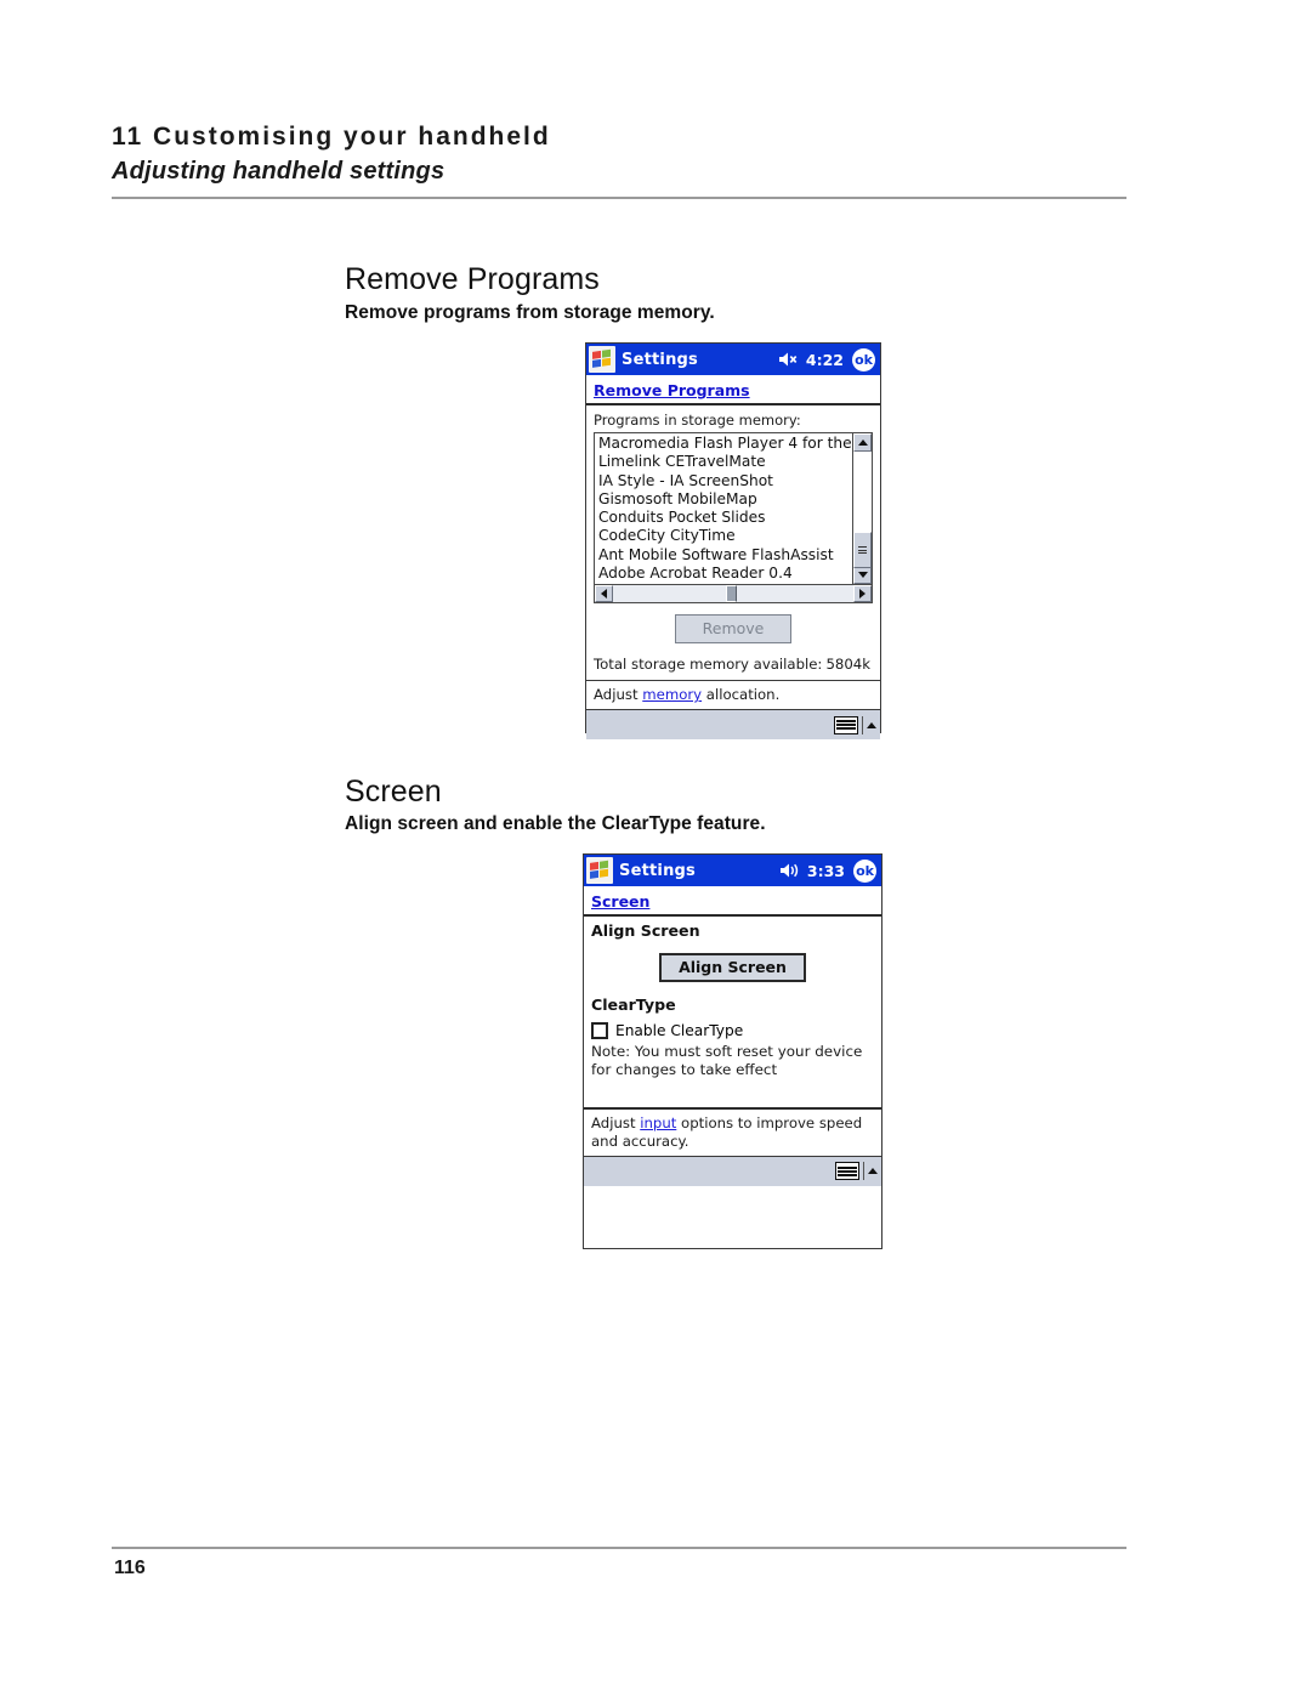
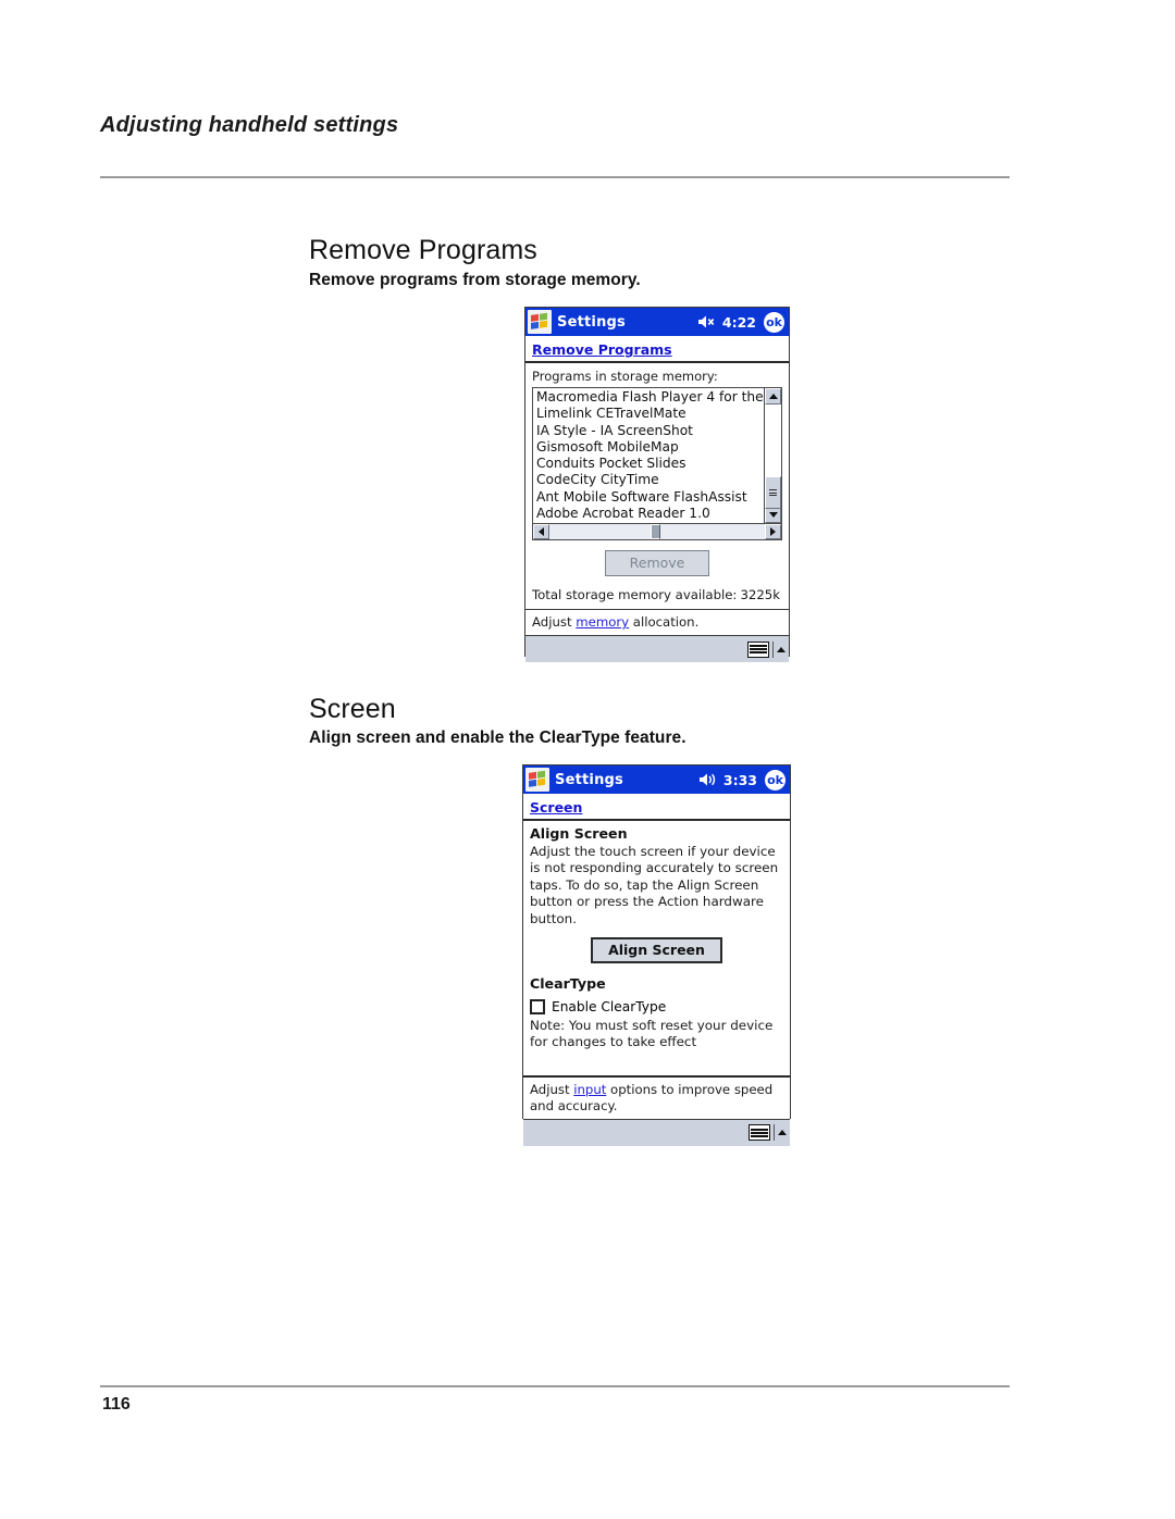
- 11 Customising your handheld
  Adjusting handheld settings
  Remove Programs
  Remove programs from storage memory.
  Settings
  4:22
  ok
  Remove Programs
  Programs in storage memory:
  Macromedia Flash Player 4 for the
  Limelink CETravelMate
  IA Style - IA ScreenShot
  Gismosoft MobileMap
  Conduits Pocket Slides
  CodeCity CityTime
  Ant Mobile Software FlashAssist
- Adobe Acrobat Reader 0.4
+ Adobe Acrobat Reader 1.0
  Remove
  Total storage memory available:
- 5804k
+ 3225k
  Adjust memory allocation.
  Screen
  Align screen and enable the ClearType feature.
  Settings
  3:33
  ok
  Screen
  Align Screen
+ Adjust the touch screen if your device is not responding accurately to screen taps. To do so, tap the Align Screen button or press the Action hardware button.
  Align Screen
  ClearType
  Enable ClearType
  Note: You must soft reset your device for changes to take effect
  Adjust input options to improve speed and accuracy.
  116
